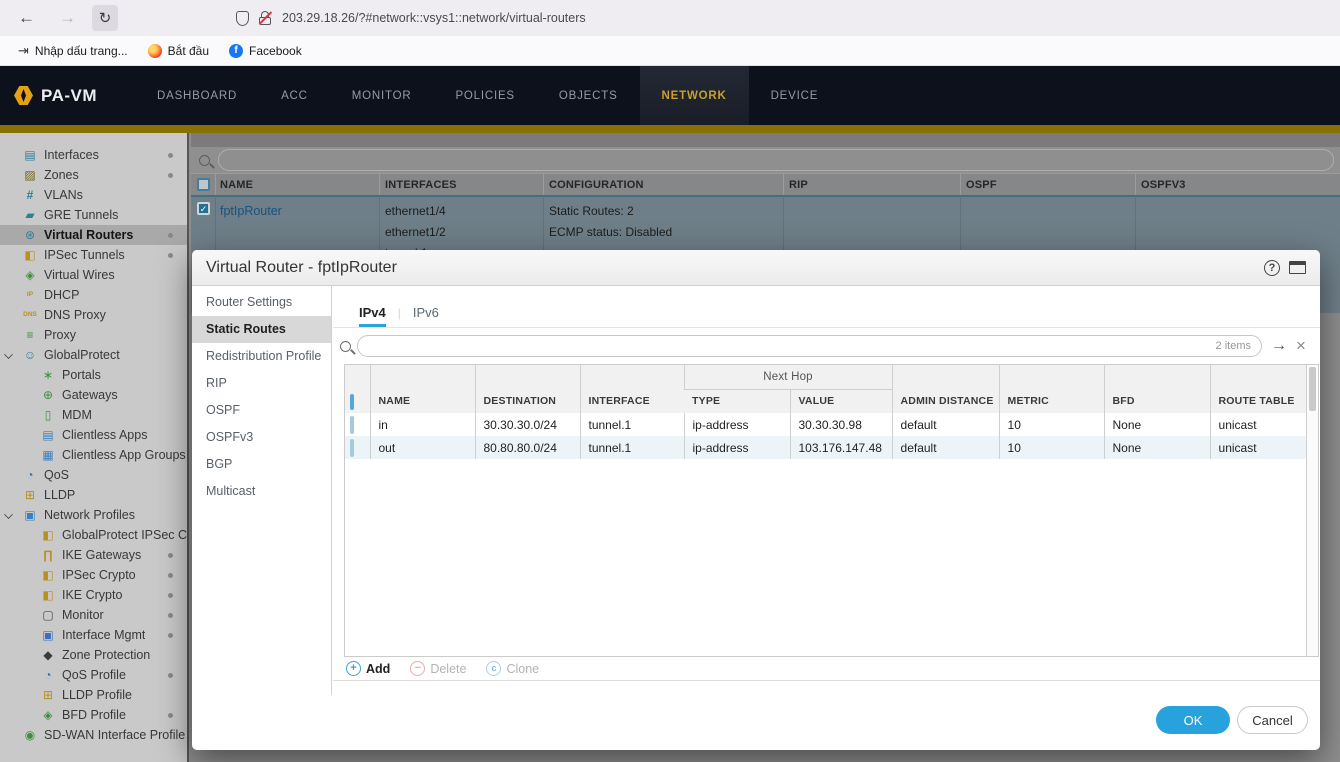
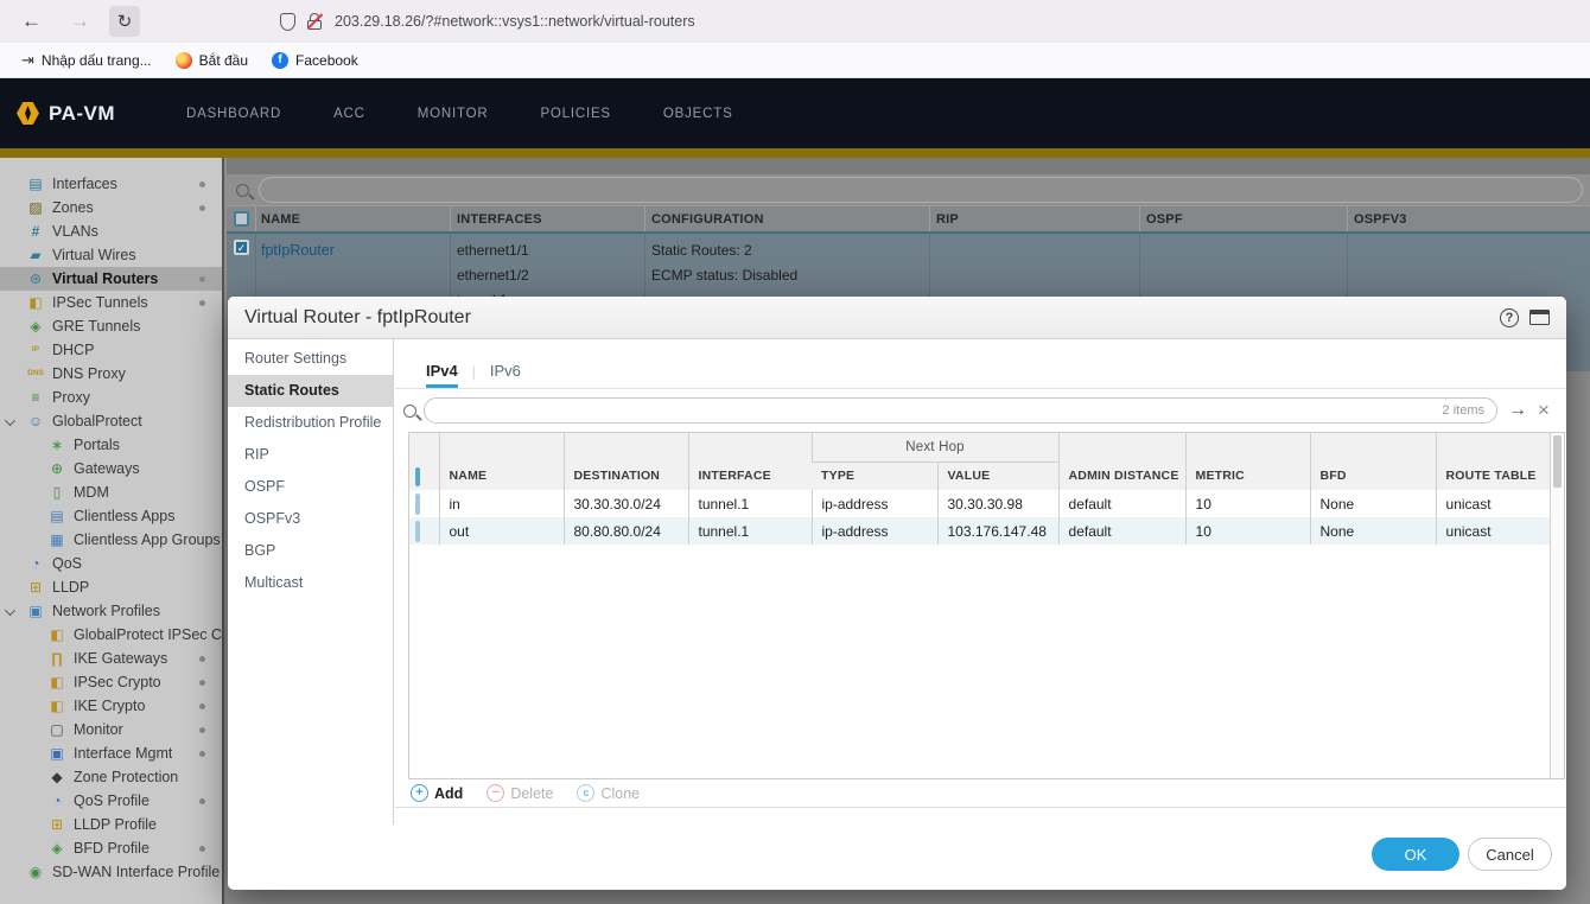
  ←
  →
  ↻
  203.29.18.26/?#network::vsys1::network/virtual-routers
  ⇥
  Nhập dấu trang...
  Bắt đầu
  f
  Facebook
  PA-VM
  DASHBOARD
  ACC
  MONITOR
  POLICIES
  OBJECTS
- NETWORK
- DEVICE
  ▤
  Interfaces
  ▨
  Zones
  #
  VLANs
  ▰
- GRE Tunnels
+ Virtual Wires
  ⊛
  Virtual Routers
  ◧
  IPSec Tunnels
  ◈
- Virtual Wires
+ GRE Tunnels
  DHCP
  DNS Proxy
  ≡
  Proxy
  ☺
  GlobalProtect
  ∗
  Portals
  ⊕
  Gateways
  ▯
  MDM
  ▤
  Clientless Apps
  ▦
  Clientless App Groups
  ◔
  QoS
  ⊞
  LLDP
  ▣
  Network Profiles
  ◧
  GlobalProtect IPSec C
  ∏
  IKE Gateways
  ◧
  IPSec Crypto
  ◧
  IKE Crypto
  ▢
  Monitor
  ▣
  Interface Mgmt
  ◆
  Zone Protection
  ◔
  QoS Profile
  ⊞
  LLDP Profile
  ◈
  BFD Profile
  ◉
  SD-WAN Interface Profile
  NAME
  INTERFACES
  CONFIGURATION
  RIP
  OSPF
  OSPFV3
  ✓
  fptIpRouter
- ethernet1/4
+ ethernet1/1
  ethernet1/2
  Static Routes: 2
  ECMP status: Disabled
  Virtual Router - fptIpRouter
  ?
  Router Settings
  Static Routes
  Redistribution Profile
  RIP
  OSPF
  OSPFv3
  BGP
  Multicast
  IPv4
  |
  IPv6
  2 items
  →
  ×
  	NAME	DESTINATION	INTERFACE	Next Hop	ADMIN DISTANCE	METRIC	BFD	ROUTE TABLE
  TYPE	VALUE
  	in	30.30.30.0/24	tunnel.1	ip-address	30.30.30.98	default	10	None	unicast
  	out	80.80.80.0/24	tunnel.1	ip-address	103.176.147.48	default	10	None	unicast
  +
  Add
  −
  Delete
  c
  Clone
  OK
  Cancel
